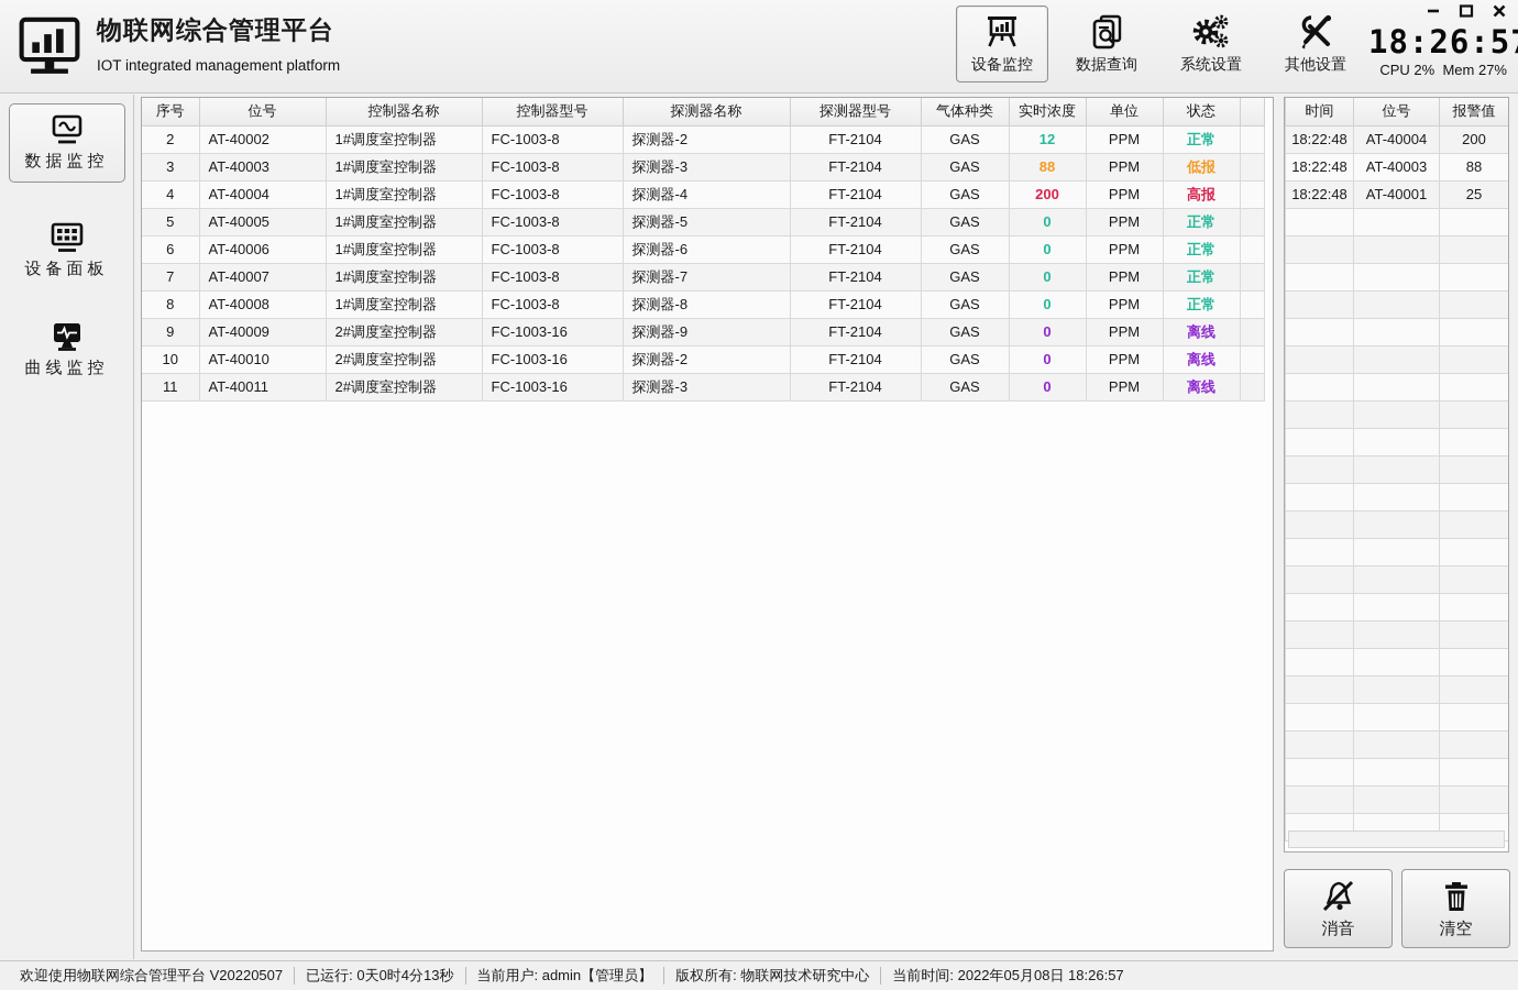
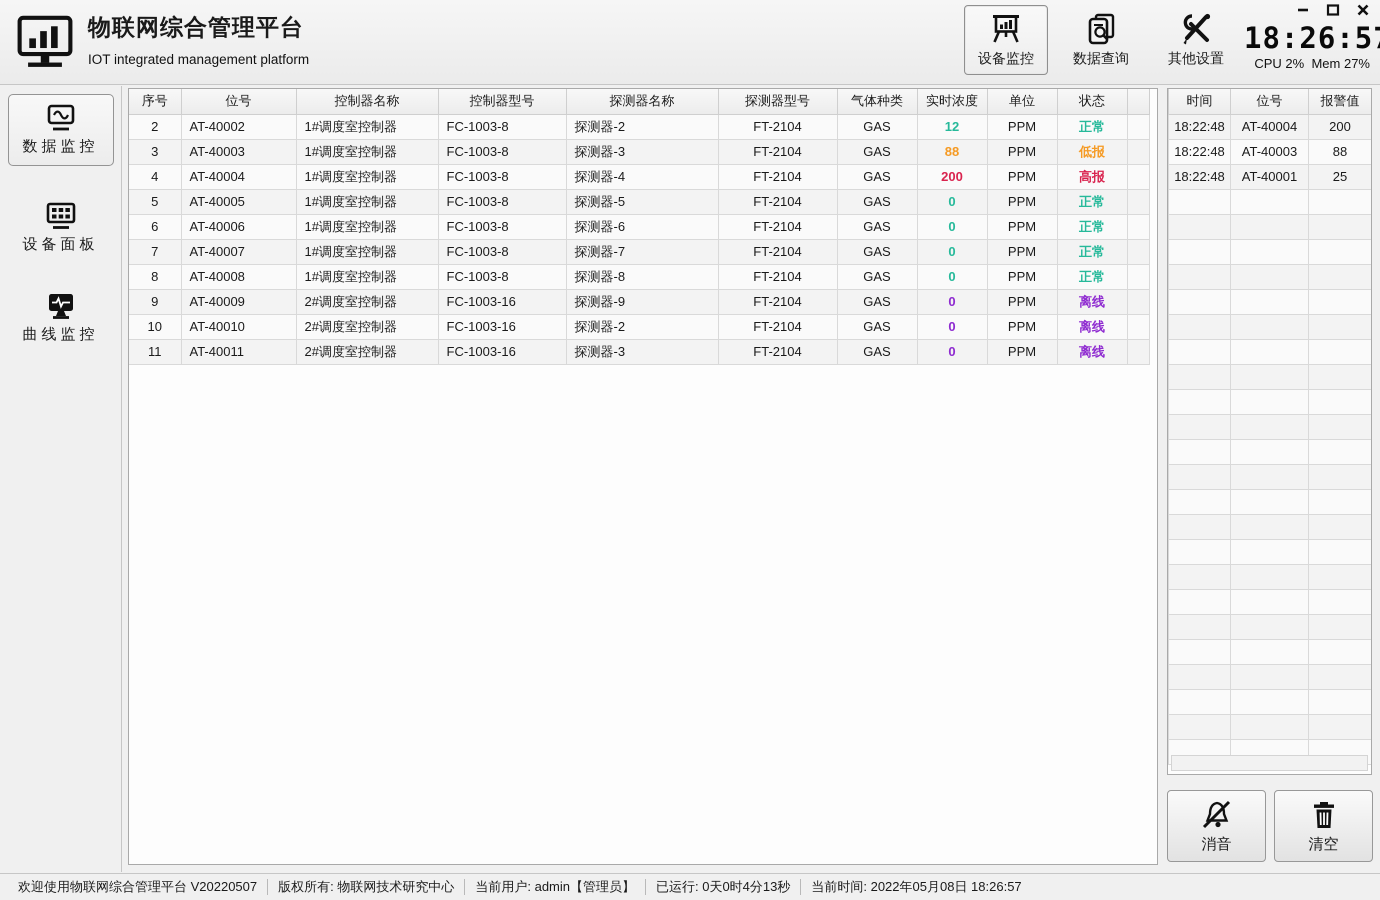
  物联网综合管理平台
  IOT integrated management platform
  设备监控
  数据查询
- 系统设置
  其他设置
  18:26:5
  CPU 2% Mem 27%
  数据监控
  设备面板
  曲线监控
  序号	位号	控制器名称	控制器型号	探测器名称	探测器型号	气体种类	实时浓度	单位	状态
  2	AT-40002	1#调度室控制器	FC-1003-8	探测器-2	FT-2104	GAS	12	PPM	正常
  3	AT-40003	1#调度室控制器	FC-1003-8	探测器-3	FT-2104	GAS	88	PPM	低报
  4	AT-40004	1#调度室控制器	FC-1003-8	探测器-4	FT-2104	GAS	200	PPM	高报
  5	AT-40005	1#调度室控制器	FC-1003-8	探测器-5	FT-2104	GAS	0	PPM	正常
  6	AT-40006	1#调度室控制器	FC-1003-8	探测器-6	FT-2104	GAS	0	PPM	正常
  7	AT-40007	1#调度室控制器	FC-1003-8	探测器-7	FT-2104	GAS	0	PPM	正常
  8	AT-40008	1#调度室控制器	FC-1003-8	探测器-8	FT-2104	GAS	0	PPM	正常
  9	AT-40009	2#调度室控制器	FC-1003-16	探测器-9	FT-2104	GAS	0	PPM	离线
  10	AT-40010	2#调度室控制器	FC-1003-16	探测器-2	FT-2104	GAS	0	PPM	离线
  11	AT-40011	2#调度室控制器	FC-1003-16	探测器-3	FT-2104	GAS	0	PPM	离线
  时间	位号	报警值
  18:22:48	AT-40004	200
  18:22:48	AT-40003	88
  18:22:48	AT-40001	25
  消音
  清空
  欢迎使用物联网综合管理平台 V20220507
- 已运行: 0天0时4分13秒
+ 版权所有: 物联网技术研究中心
  当前用户: admin【管理员】
- 版权所有: 物联网技术研究中心
+ 已运行: 0天0时4分13秒
  当前时间: 2022年05月08日 18:26:57
